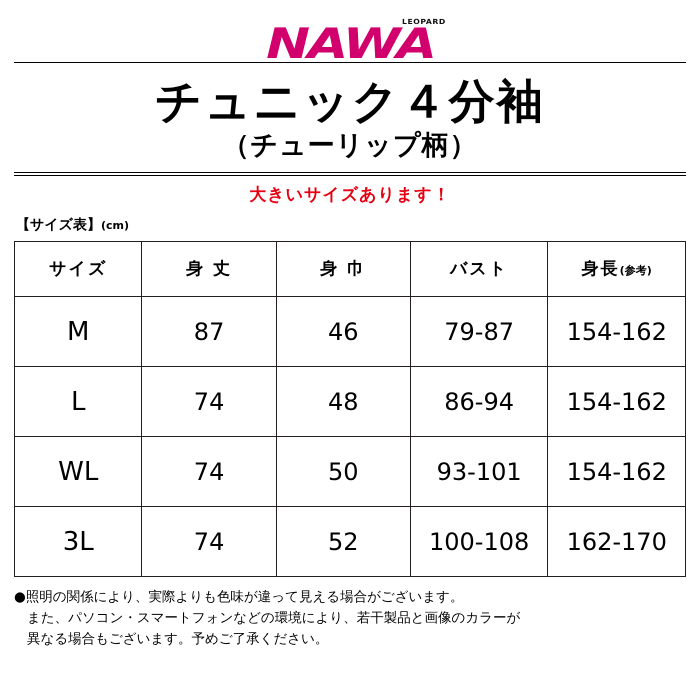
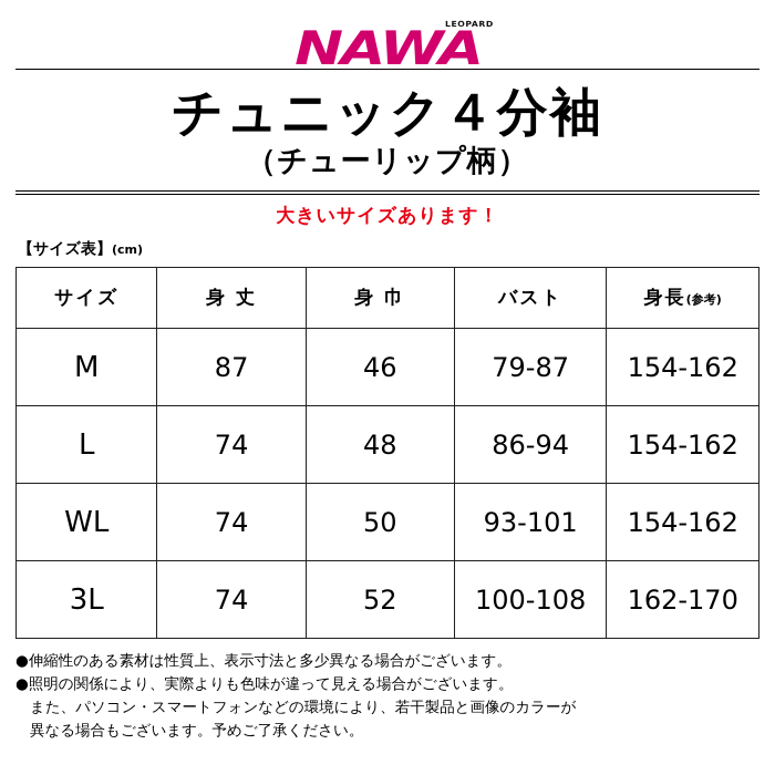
  NAWA
  LEOPARD
  チュニック４分袖
  （チューリップ柄）
  大きいサイズあります！
  【サイズ表】(cm)
  サイズ	身 丈	身 巾	バスト	身長(参考)
  M	87	46	79-87	154-162
  L	74	48	86-94	154-162
  WL	74	50	93-101	154-162
  3L	74	52	100-108	162-170
+ ●伸縮性のある素材は性質上、表示寸法と多少異なる場合がございます。
  ●照明の関係により、実際よりも色味が違って見える場合がございます。
  また、パソコン・スマートフォンなどの環境により、若干製品と画像のカラーが
  異なる場合もございます。予めご了承ください。
